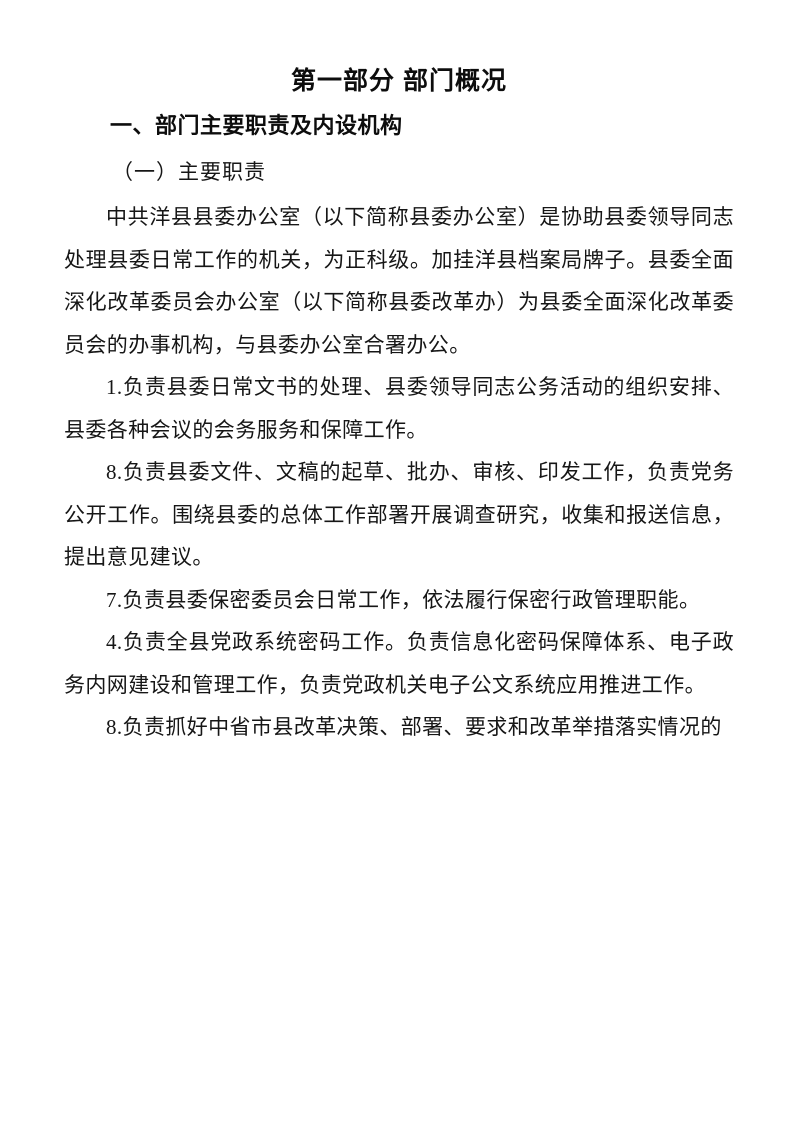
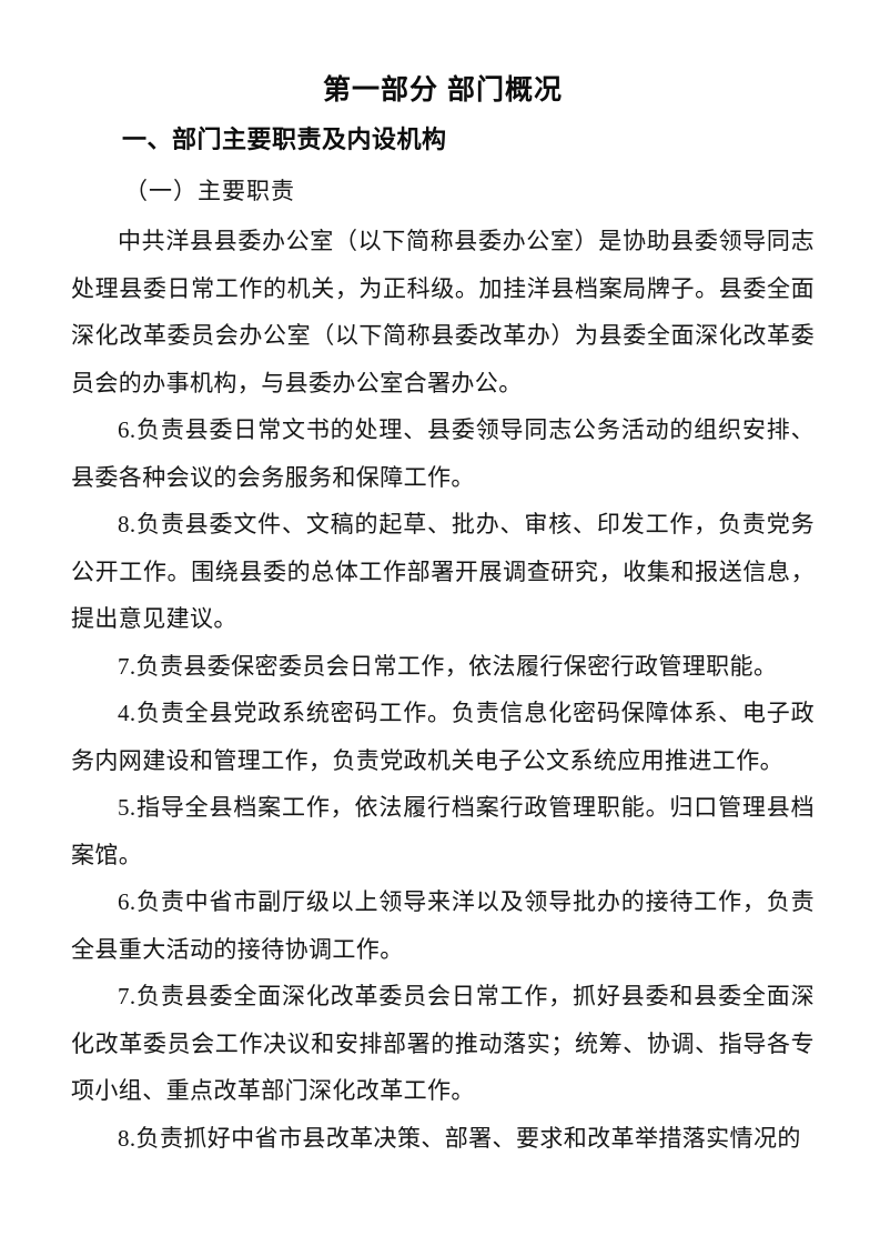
  第一部分 部门概况
  一、部门主要职责及内设机构
  （一）主要职责
  中共洋县县委办公室（以下简称县委办公室）是协助县委领导同志处理县委日常工作的机关，为正科级。加挂洋县档案局牌子。县委全面深化改革委员会办公室（以下简称县委改革办）为县委全面深化改革委员会的办事机构，与县委办公室合署办公。
- 1.负责县委日常文书的处理、县委领导同志公务活动的组织安排、县委各种会议的会务服务和保障工作。
+ 6.负责县委日常文书的处理、县委领导同志公务活动的组织安排、县委各种会议的会务服务和保障工作。
  8.负责县委文件、文稿的起草、批办、审核、印发工作，负责党务公开工作。围绕县委的总体工作部署开展调查研究，收集和报送信息，提出意见建议。
  7.负责县委保密委员会日常工作，依法履行保密行政管理职能。
  4.负责全县党政系统密码工作。负责信息化密码保障体系、电子政务内网建设和管理工作，负责党政机关电子公文系统应用推进工作。
+ 5.指导全县档案工作，依法履行档案行政管理职能。归口管理县档案馆。
+ 6.负责中省市副厅级以上领导来洋以及领导批办的接待工作，负责全县重大活动的接待协调工作。
+ 7.负责县委全面深化改革委员会日常工作，抓好县委和县委全面深化改革委员会工作决议和安排部署的推动落实；统筹、协调、指导各专项小组、重点改革部门深化改革工作。
  8.负责抓好中省市县改革决策、部署、要求和改革举措落实情况的
